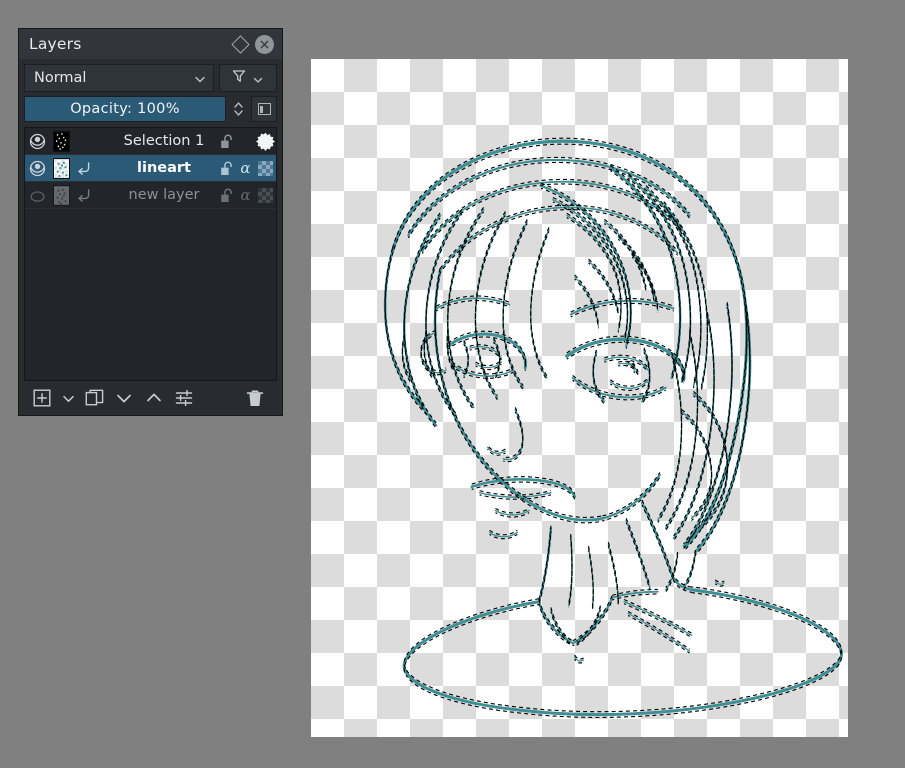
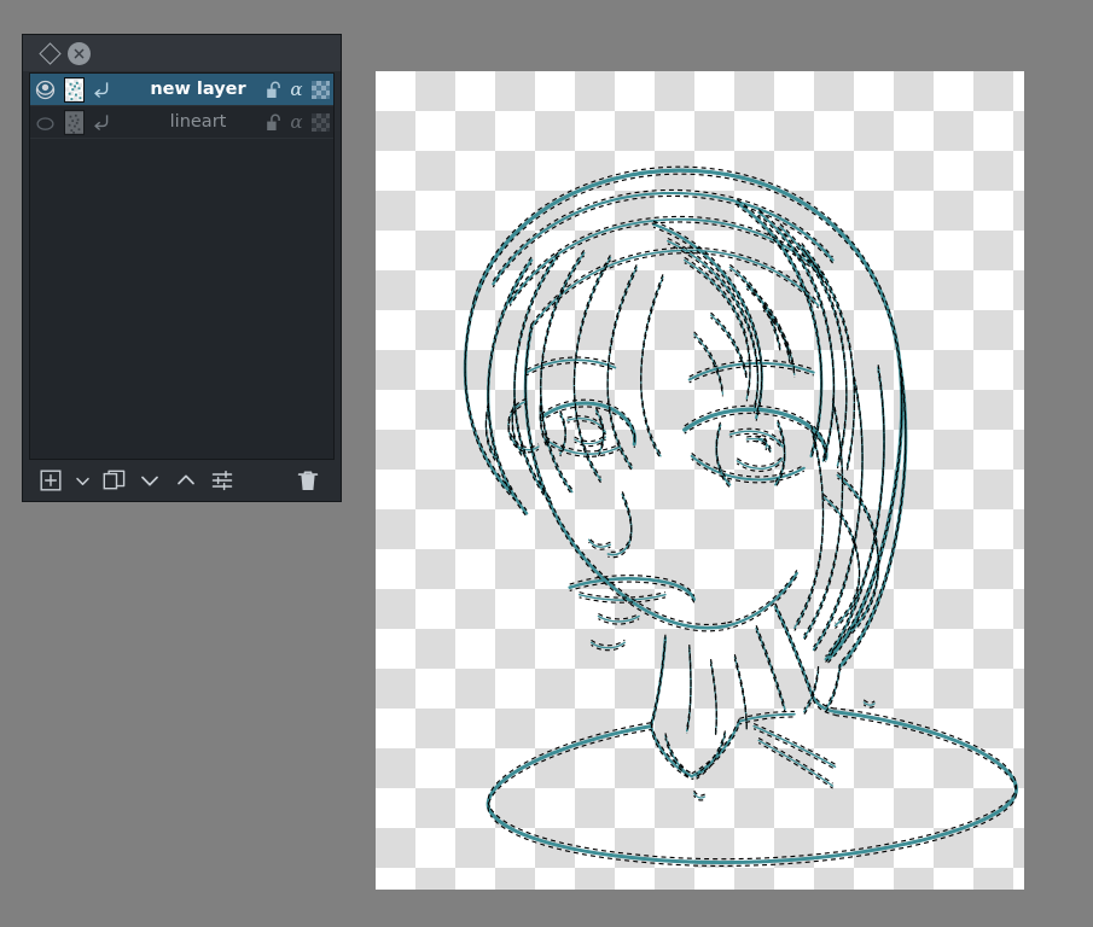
- Layers
- Normal
- Opacity: 100%
- Selection 1
- lineart
+ new layer
  α
- new layer
+ lineart
  α
